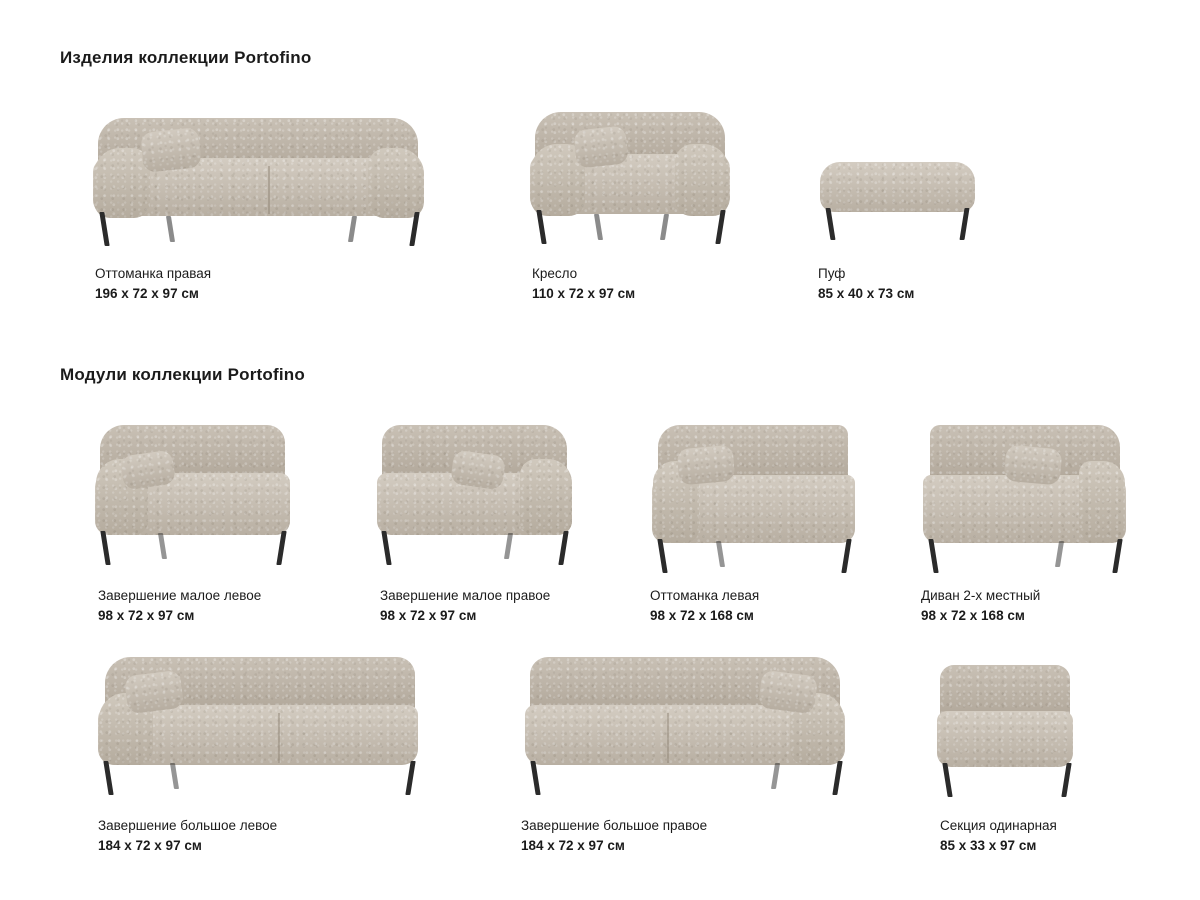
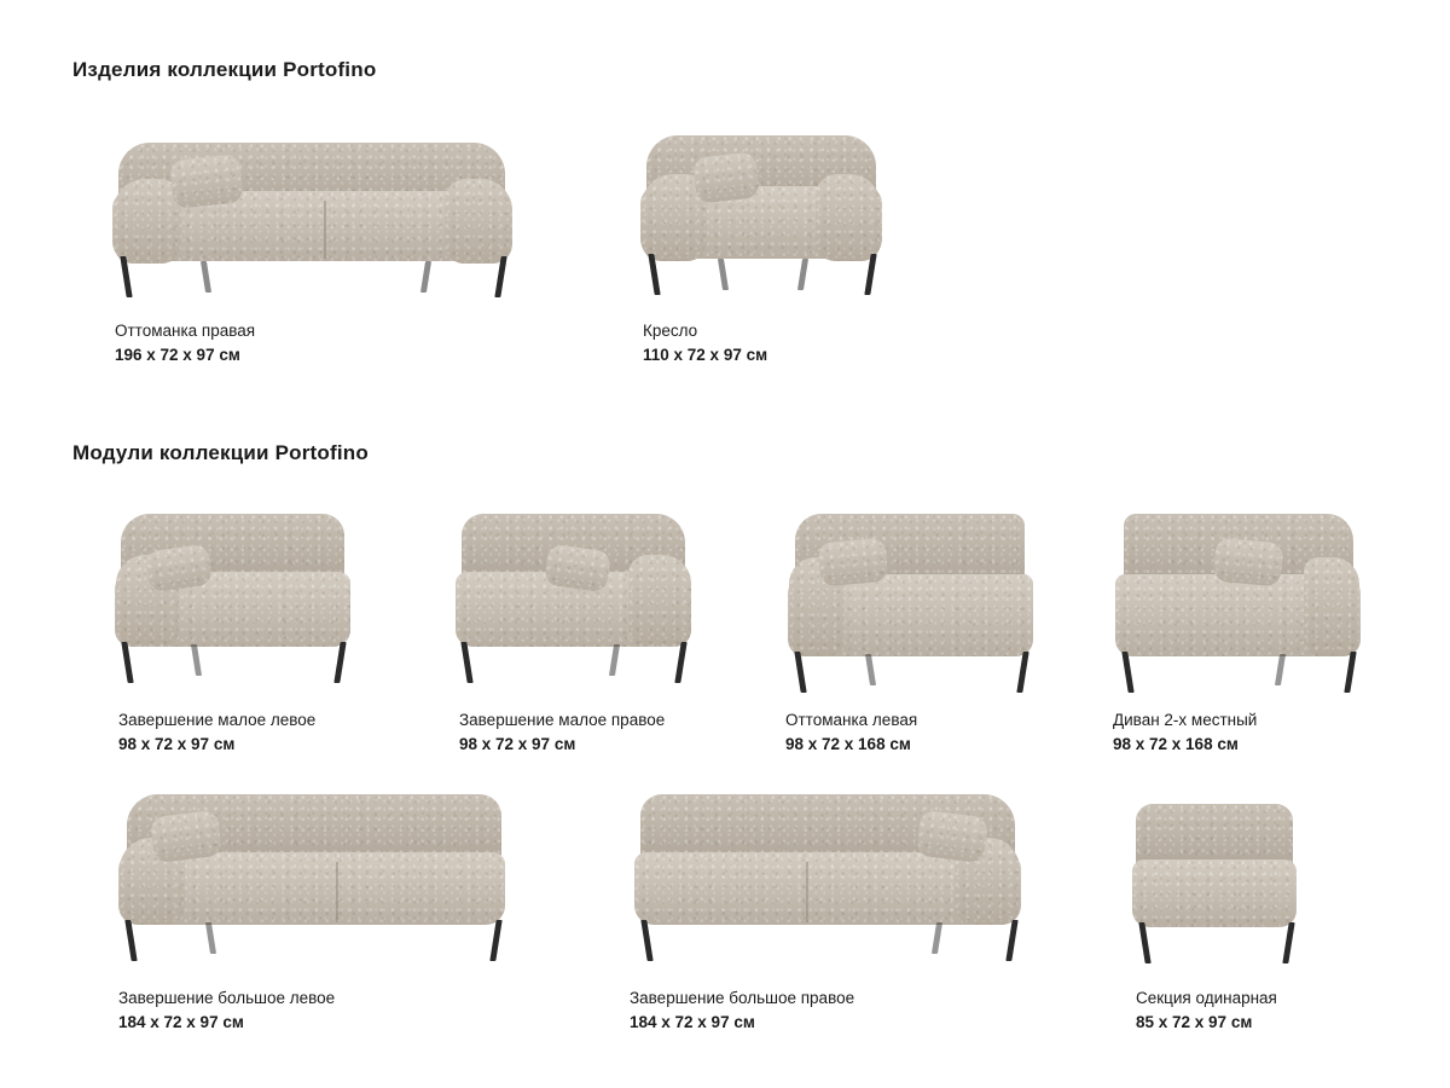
  Изделия коллекции Portofino
  Оттоманка правая
  196 x 72 x 97 см
  Кресло
  110 x 72 x 97 см
- Пуф
- 85 x 40 x 73 см
  Модули коллекции Portofino
  Завершение малое левое
  98 x 72 x 97 см
  Завершение малое правое
  98 x 72 x 97 см
  Оттоманка левая
  98 x 72 x 168 см
  Диван 2-х местный
  98 x 72 x 168 см
  Завершение большое левое
  184 x 72 x 97 см
  Завершение большое правое
  184 x 72 x 97 см
  Секция одинарная
- 85 x 33 x 97 см
+ 85 x 72 x 97 см
